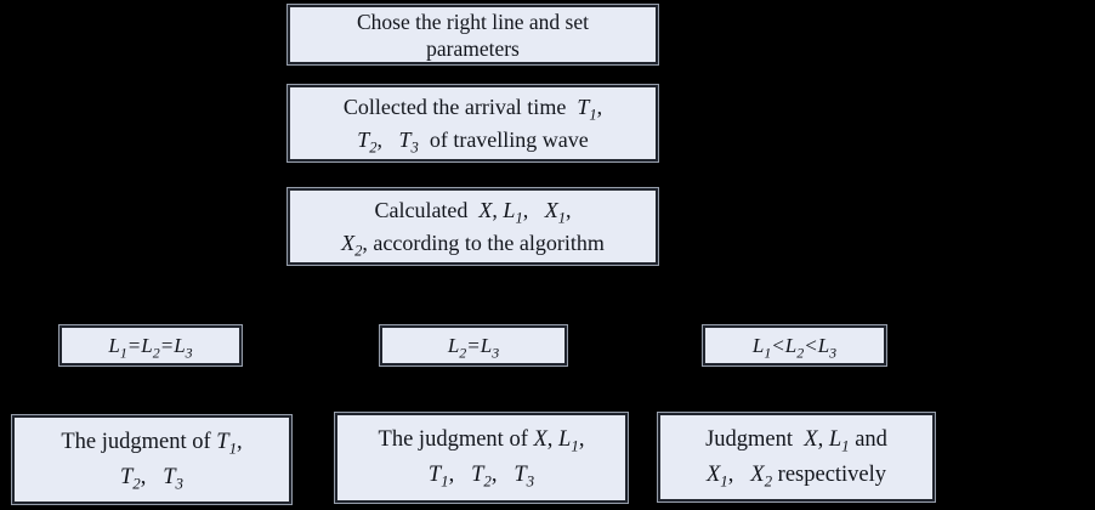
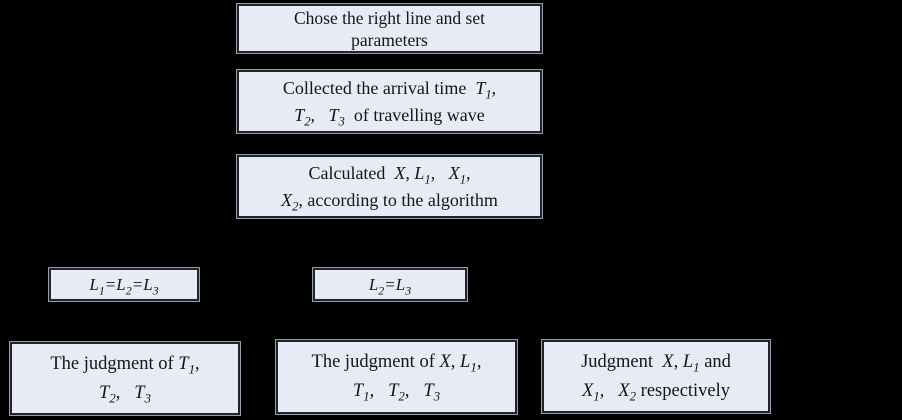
  Chose the right line and set
  parameters
  Collected the arrival time T1,
  T2, T3 of travelling wave
  Calculated X, L1, X1,
  X2, according to the algorithm
  L1=L2=L3
  L2=L3
- L1<L2<L3
  The judgment of T1,
  T2, T3
  The judgment of X, L1,
  T1, T2, T3
  Judgment X, L1 and
  X1, X2 respectively
